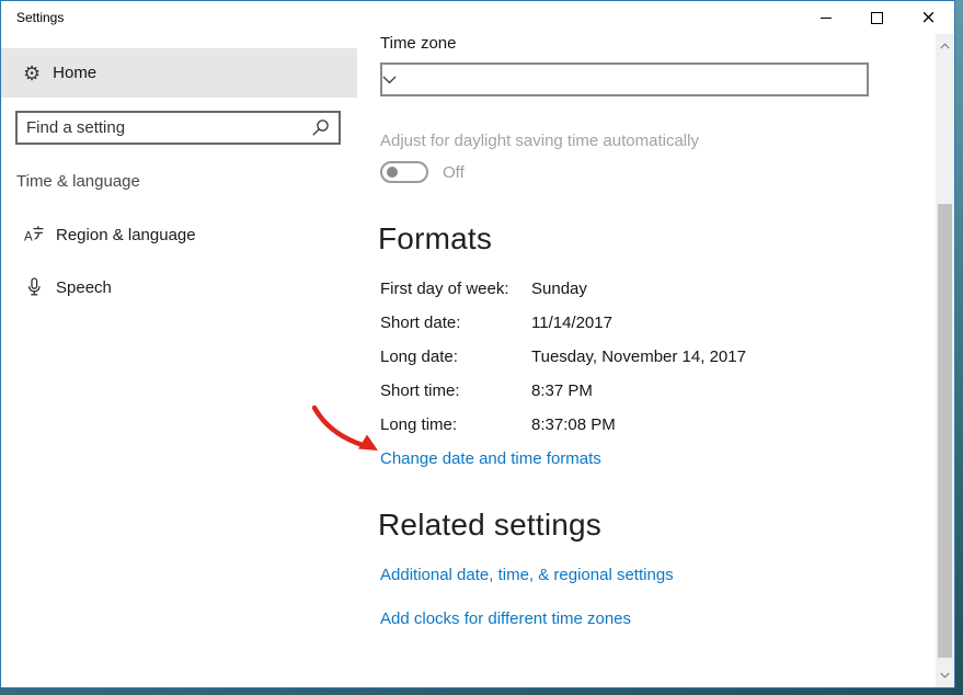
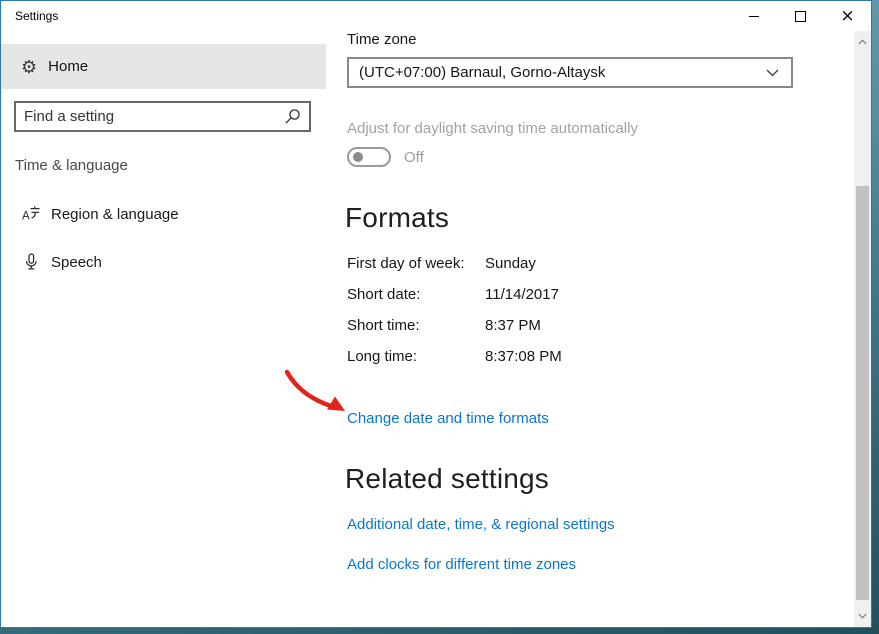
  Settings
  ×
  ⚙
  Home
  Find a setting
  Time & language
  A
  Region & language
  Speech
  Time zone
+ (UTC+07:00) Barnaul, Gorno-Altaysk
  Adjust for daylight saving time automatically
  Off
  Formats
  First day of week:
  Sunday
  Short date:
  11/14/2017
- Long date:
- Tuesday, November 14, 2017
  Short time:
  8:37 PM
  Long time:
  8:37:08 PM
  Change date and time formats
  Related settings
  Additional date, time, & regional settings
  Add clocks for different time zones
